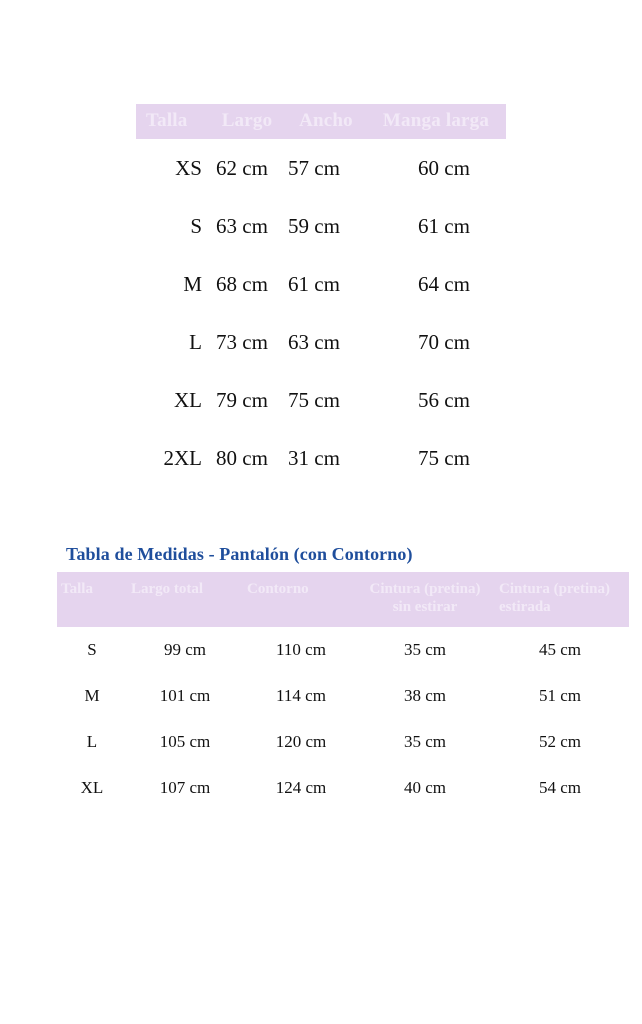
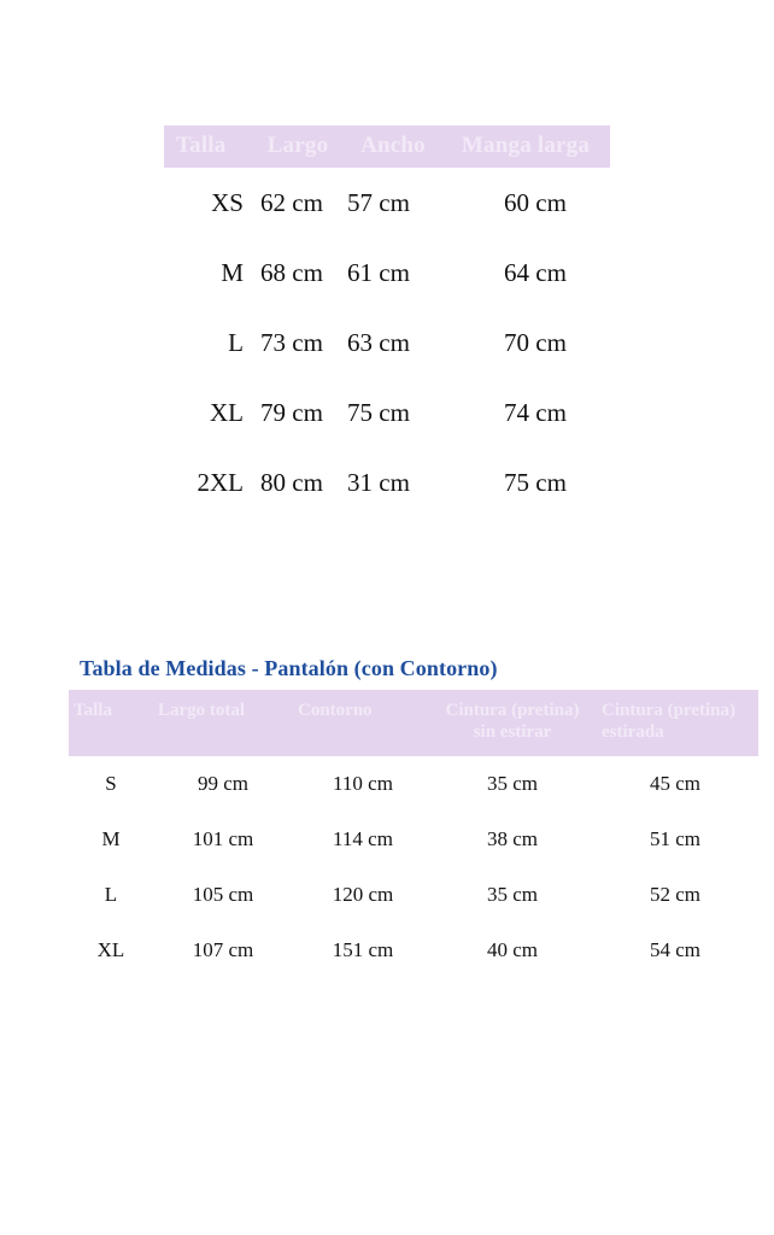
  XS	62 cm	57 cm	60 cm
- S	63 cm	59 cm	61 cm
  M	68 cm	61 cm	64 cm
  L	73 cm	63 cm	70 cm
- XL	79 cm	75 cm	56 cm
+ XL	79 cm	75 cm	74 cm
  2XL	80 cm	31 cm	75 cm
  Tabla de Medidas - Pantalón (con Contorno)
  S	99 cm	110 cm	35 cm	45 cm
  M	101 cm	114 cm	38 cm	51 cm
  L	105 cm	120 cm	35 cm	52 cm
- XL	107 cm	124 cm	40 cm	54 cm
+ XL	107 cm	151 cm	40 cm	54 cm
